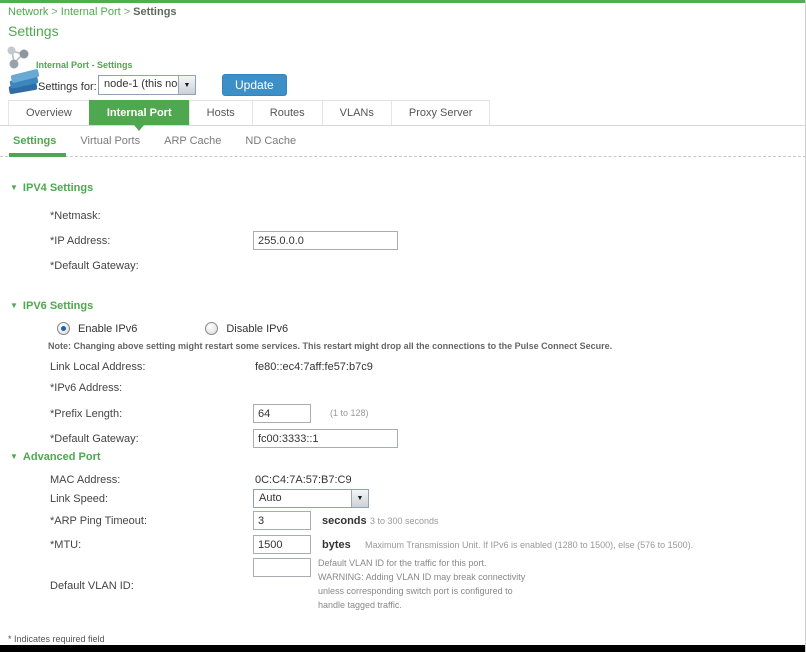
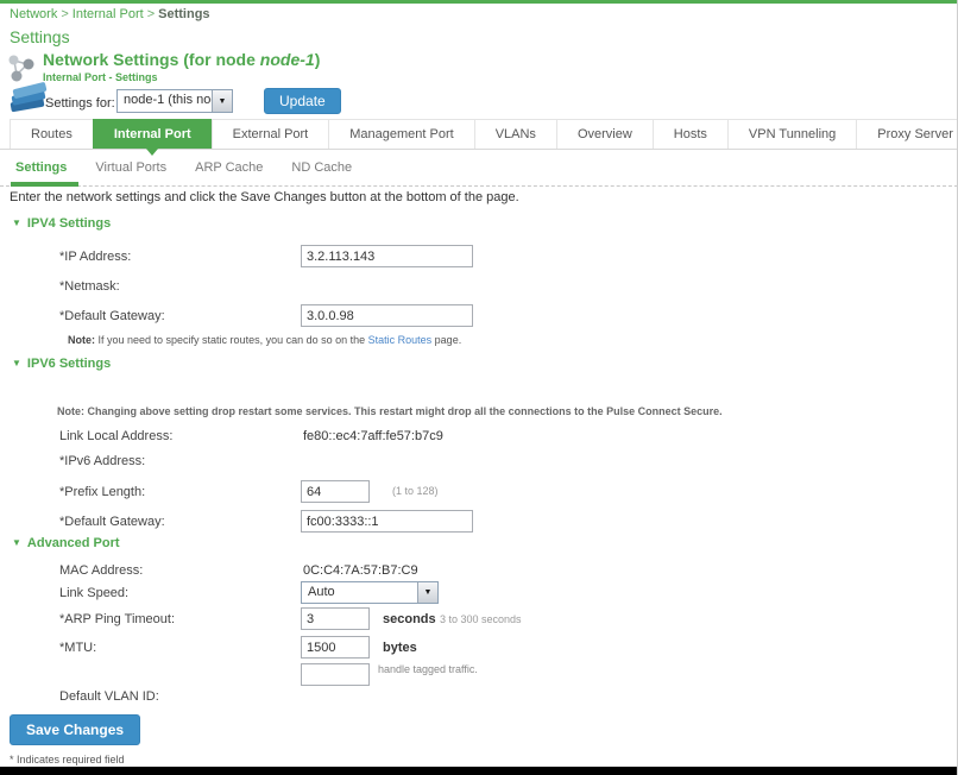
  Network > Internal Port > Settings
  Settings
+ Network Settings (for node node-1)
  Internal Port - Settings
  Settings for:
  node-1 (this no
  Update
- Overview
+ Routes
  Internal Port
+ External Port
+ Management Port
- Hosts
+ VLANs
- Routes
+ Overview
- VLANs
+ Hosts
+ VPN Tunneling
  Proxy Server
  Settings
  Virtual Ports
  ARP Cache
  ND Cache
+ Enter the network settings and click the Save Changes button at the bottom of the page.
  ▼ IPV4 Settings
- *Netmask:
+ *IP Address:
+ 3.2.113.143
- *IP Address:
+ *Netmask:
- 255.0.0.0
  *Default Gateway:
+ 3.0.0.98
+ Note: If you need to specify static routes, you can do so on the Static Routes page.
  ▼ IPV6 Settings
- Enable IPv6
- Disable IPv6
- Note: Changing above setting might restart some services. This restart might drop all the connections to the Pulse Connect Secure.
+ Note: Changing above setting drop restart some services. This restart might drop all the connections to the Pulse Connect Secure.
  Link Local Address:
  fe80::ec4:7aff:fe57:b7c9
  *IPv6 Address:
  *Prefix Length:
  64
  (1 to 128)
  *Default Gateway:
  fc00:3333::1
  ▼ Advanced Port
  MAC Address:
  0C:C4:7A:57:B7:C9
  Link Speed:
  Auto
  *ARP Ping Timeout:
  3
  seconds
  3 to 300 seconds
  *MTU:
  1500
  bytes
- Maximum Transmission Unit. If IPv6 is enabled (1280 to 1500), else (576 to 1500).
  Default VLAN ID:
- Default VLAN ID for the traffic for this port.
- WARNING: Adding VLAN ID may break connectivity
- unless corresponding switch port is configured to
  handle tagged traffic.
+ Save Changes
  * Indicates required field
